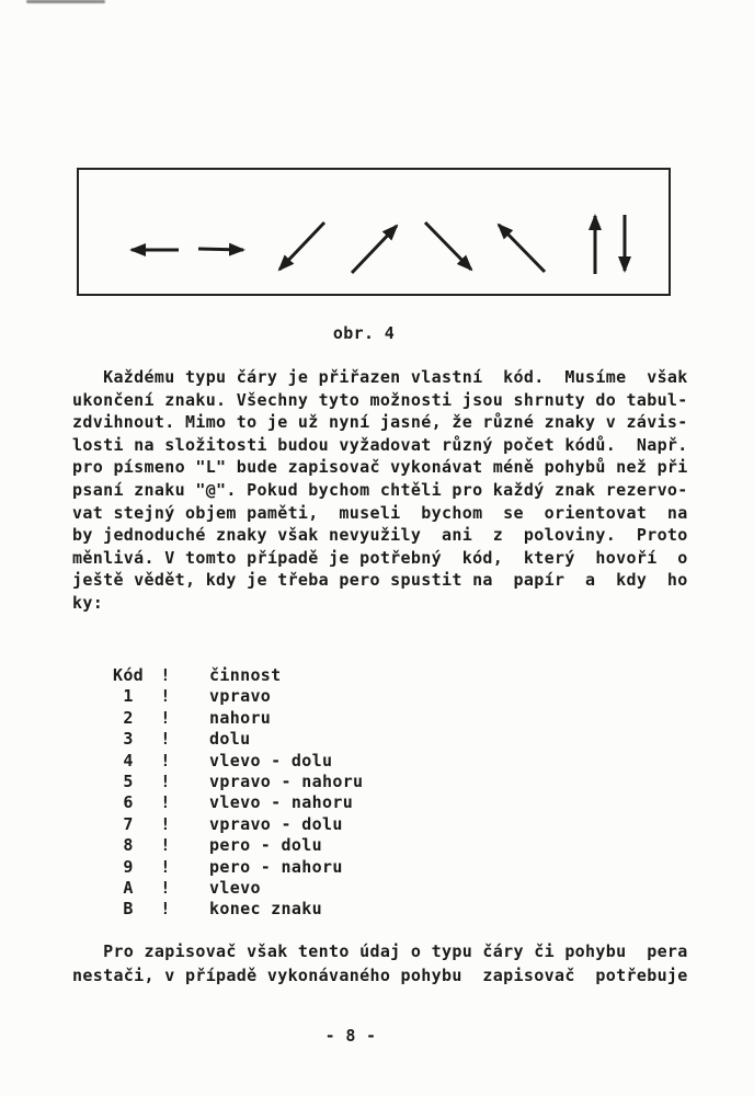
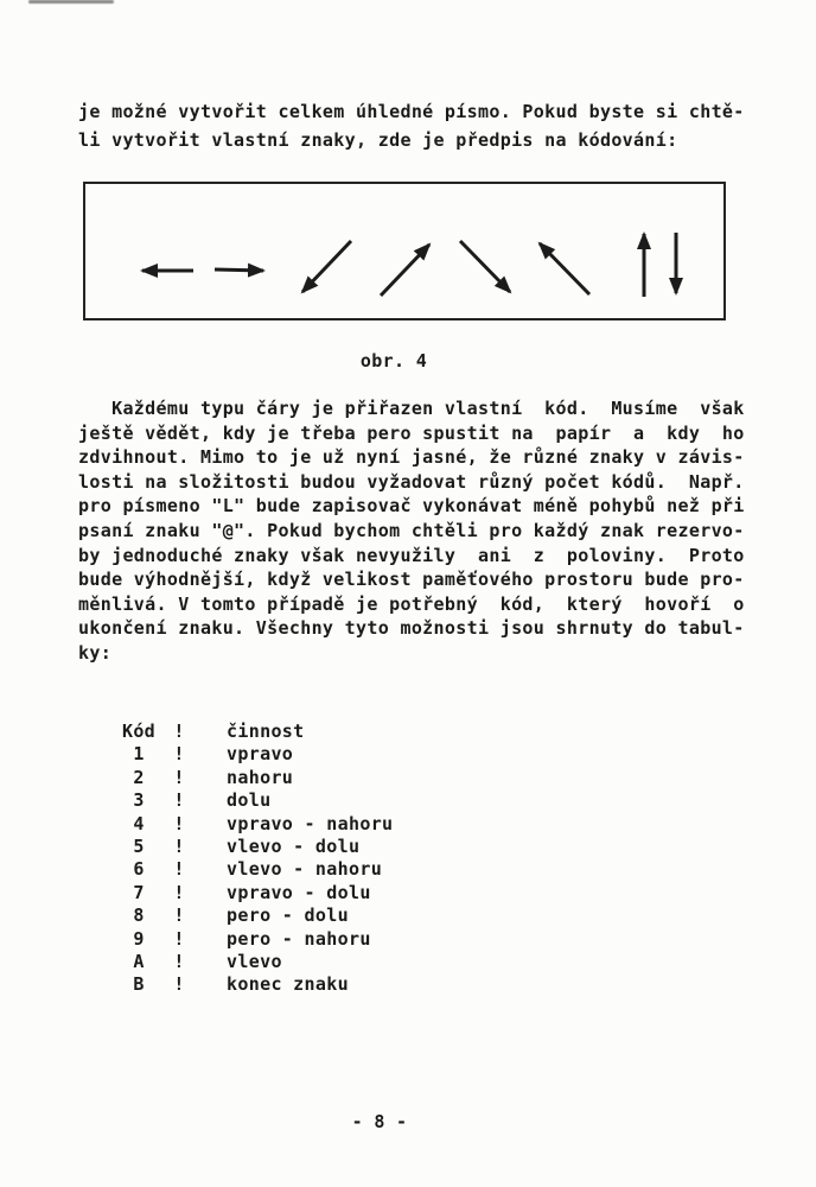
+ je možné vytvořit celkem úhledné písmo. Pokud byste si chtě-
+ li vytvořit vlastní znaky, zde je předpis na kódování:
  obr. 4
  Každému typu čáry je přiřazen vlastní kód. Musíme však
- ukončení znaku. Všechny tyto možnosti jsou shrnuty do tabul-
+ ještě vědět, kdy je třeba pero spustit na papír a kdy ho
  zdvihnout. Mimo to je už nyní jasné, že různé znaky v závis-
  losti na složitosti budou vyžadovat různý počet kódů. Např.
  pro písmeno "L" bude zapisovač vykonávat méně pohybů než při
  psaní znaku "@". Pokud bychom chtěli pro každý znak rezervo-
- vat stejný objem paměti, museli bychom se orientovat na
  by jednoduché znaky však nevyužily ani z poloviny. Proto
+ bude výhodnější, když velikost paměťového prostoru bude pro-
  měnlivá. V tomto případě je potřebný kód, který hovoří o
- ještě vědět, kdy je třeba pero spustit na papír a kdy ho
+ ukončení znaku. Všechny tyto možnosti jsou shrnuty do tabul-
  ky:
  Kód
  !
  činnost
  1
  !
  vpravo
  2
  !
  nahoru
  3
  !
  dolu
  4
  !
- vlevo - dolu
+ vpravo - nahoru
  5
  !
- vpravo - nahoru
+ vlevo - dolu
  6
  !
  vlevo - nahoru
  7
  !
  vpravo - dolu
  8
  !
  pero - dolu
  9
  !
  pero - nahoru
  A
  !
  vlevo
  B
  !
  konec znaku
- Pro zapisovač však tento údaj o typu čáry či pohybu pera
- nestači, v případě vykonávaného pohybu zapisovač potřebuje
  - 8 -
